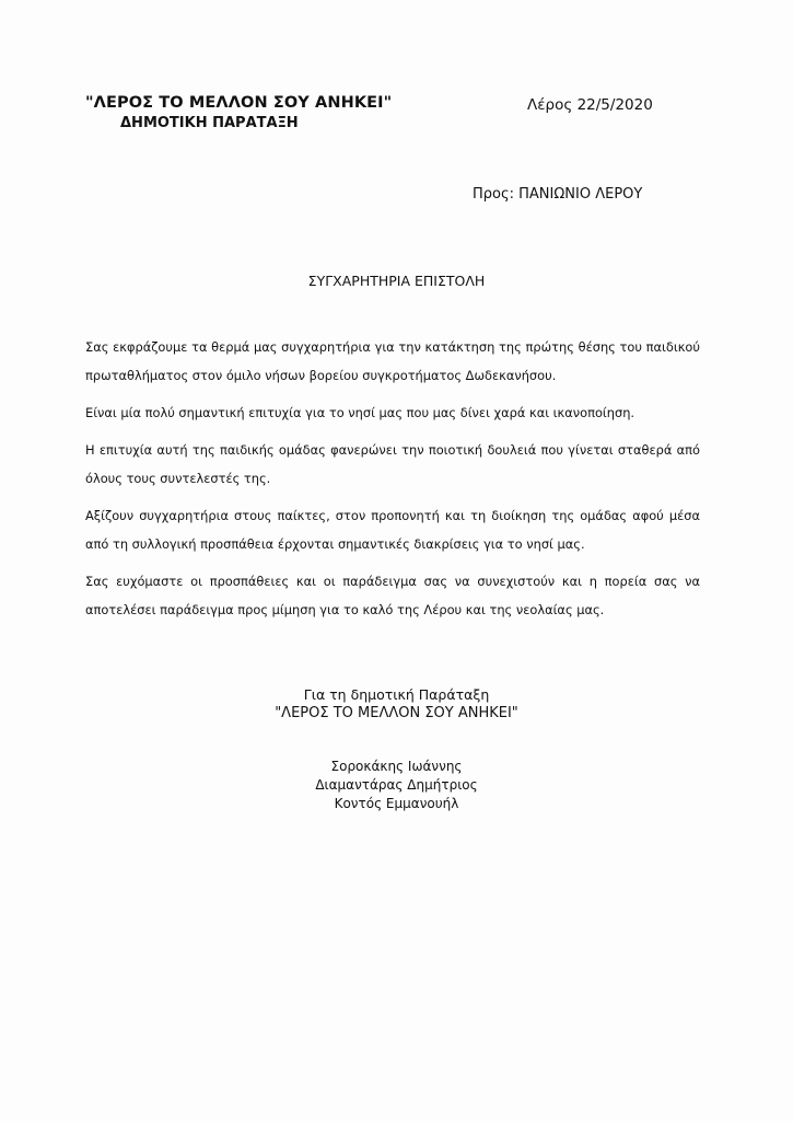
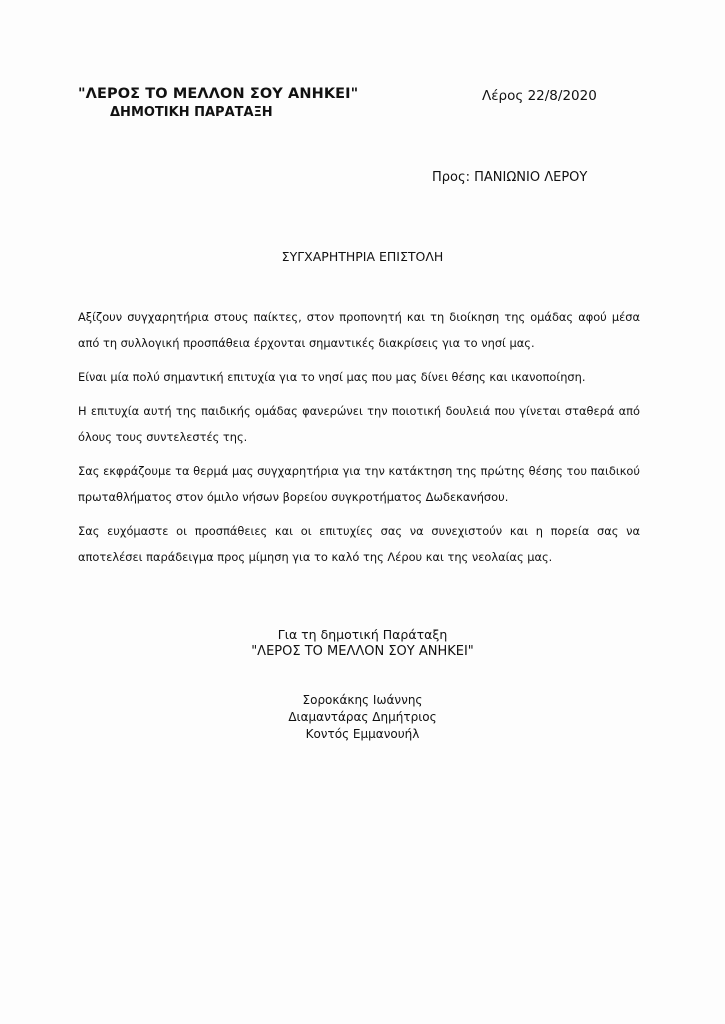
  "ΛΕΡΟΣ ΤΟ ΜΕΛΛΟΝ ΣΟΥ ΑΝΗΚΕΙ"
  ΔΗΜΟΤΙΚΗ ΠΑΡΑΤΑΞΗ
- Λέρος 22/5/2020
+ Λέρος 22/8/2020
  Προς: ΠΑΝΙΩΝΙΟ ΛΕΡΟΥ
  ΣΥΓΧΑΡΗΤΗΡΙΑ ΕΠΙΣΤΟΛΗ
- Σας εκφράζουμε τα θερμά μας συγχαρητήρια για την κατάκτηση της πρώτης θέσης του παιδικού πρωταθλήματος στον όμιλο νήσων βορείου συγκροτήματος Δωδεκανήσου.
+ Αξίζουν συγχαρητήρια στους παίκτες, στον προπονητή και τη διοίκηση της ομάδας αφού μέσα από τη συλλογική προσπάθεια έρχονται σημαντικές διακρίσεις για το νησί μας.
- Είναι μία πολύ σημαντική επιτυχία για το νησί μας που μας δίνει χαρά και ικανοποίηση.
+ Είναι μία πολύ σημαντική επιτυχία για το νησί μας που μας δίνει θέσης και ικανοποίηση.
  Η επιτυχία αυτή της παιδικής ομάδας φανερώνει την ποιοτική δουλειά που γίνεται σταθερά από όλους τους συντελεστές της.
- Αξίζουν συγχαρητήρια στους παίκτες, στον προπονητή και τη διοίκηση της ομάδας αφού μέσα από τη συλλογική προσπάθεια έρχονται σημαντικές διακρίσεις για το νησί μας.
+ Σας εκφράζουμε τα θερμά μας συγχαρητήρια για την κατάκτηση της πρώτης θέσης του παιδικού πρωταθλήματος στον όμιλο νήσων βορείου συγκροτήματος Δωδεκανήσου.
- Σας ευχόμαστε οι προσπάθειες και οι παράδειγμα σας να συνεχιστούν και η πορεία σας να αποτελέσει παράδειγμα προς μίμηση για το καλό της Λέρου και της νεολαίας μας.
+ Σας ευχόμαστε οι προσπάθειες και οι επιτυχίες σας να συνεχιστούν και η πορεία σας να αποτελέσει παράδειγμα προς μίμηση για το καλό της Λέρου και της νεολαίας μας.
  Για τη δημοτική Παράταξη
  "ΛΕΡΟΣ ΤΟ ΜΕΛΛΟΝ ΣΟΥ ΑΝΗΚΕΙ"
  Σοροκάκης Ιωάννης
  Διαμαντάρας Δημήτριος
  Κοντός Εμμανουήλ
